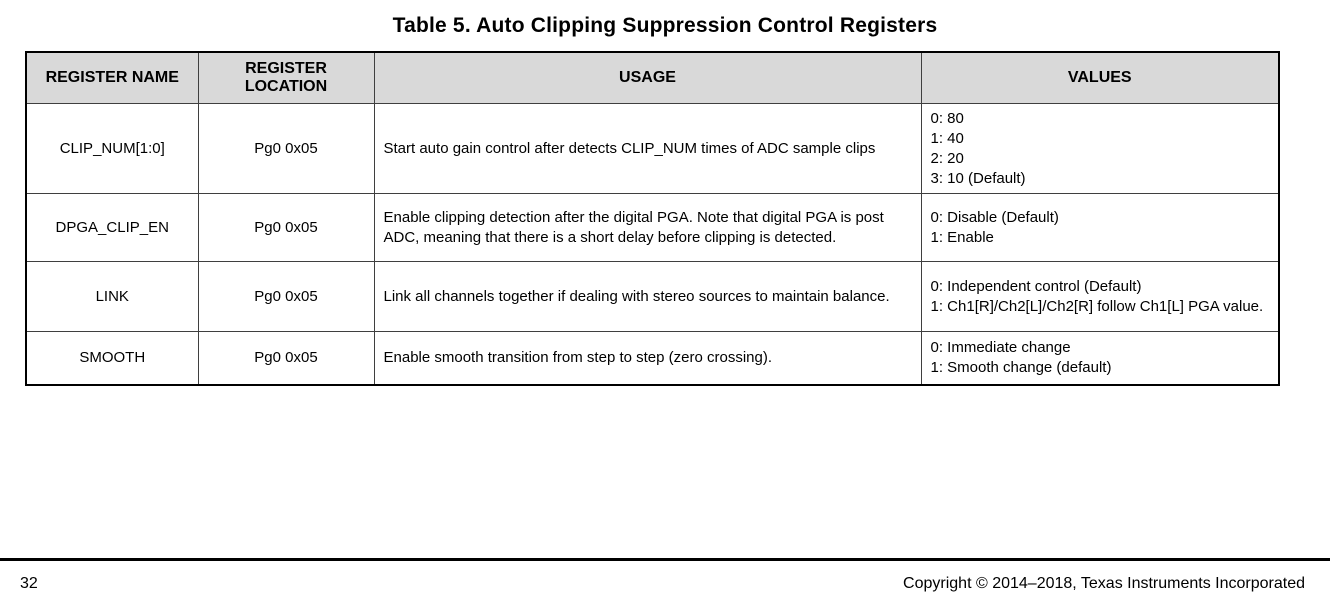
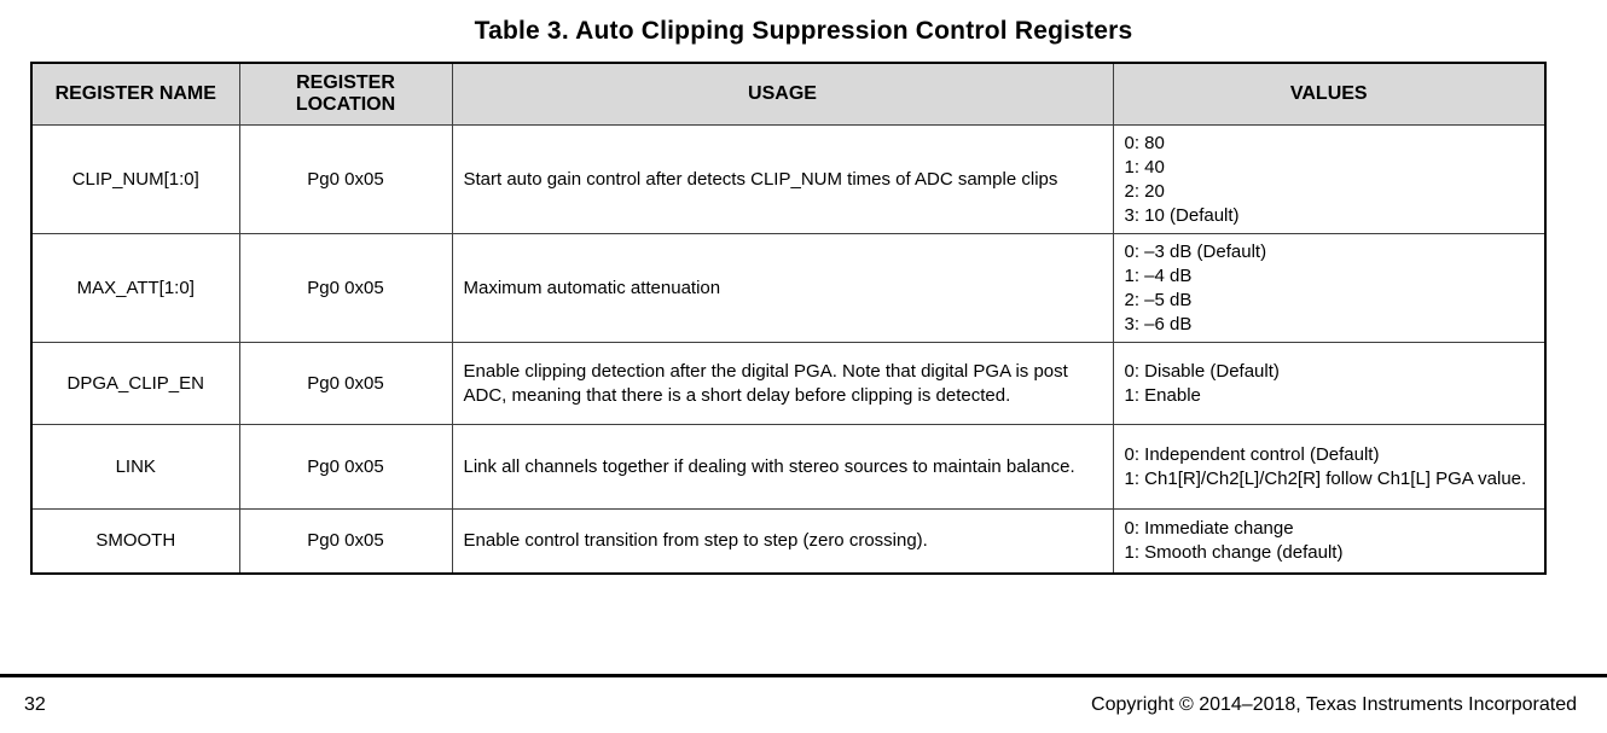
- Table 5. Auto Clipping Suppression Control Registers
+ Table 3. Auto Clipping Suppression Control Registers
  REGISTER NAME	REGISTER LOCATION	USAGE	VALUES
  CLIP_NUM[1:0]	Pg0 0x05	Start auto gain control after detects CLIP_NUM times of ADC sample clips	0: 80 1: 40 2: 20 3: 10 (Default)
+ MAX_ATT[1:0]	Pg0 0x05	Maximum automatic attenuation	0: –3 dB (Default) 1: –4 dB 2: –5 dB 3: –6 dB
  DPGA_CLIP_EN	Pg0 0x05	Enable clipping detection after the digital PGA. Note that digital PGA is post ADC, meaning that there is a short delay before clipping is detected.	0: Disable (Default) 1: Enable
  LINK	Pg0 0x05	Link all channels together if dealing with stereo sources to maintain balance.	0: Independent control (Default) 1: Ch1[R]/Ch2[L]/Ch2[R] follow Ch1[L] PGA value.
- SMOOTH	Pg0 0x05	Enable smooth transition from step to step (zero crossing).	0: Immediate change 1: Smooth change (default)
+ SMOOTH	Pg0 0x05	Enable control transition from step to step (zero crossing).	0: Immediate change 1: Smooth change (default)
  32
  Copyright © 2014–2018, Texas Instruments Incorporated
